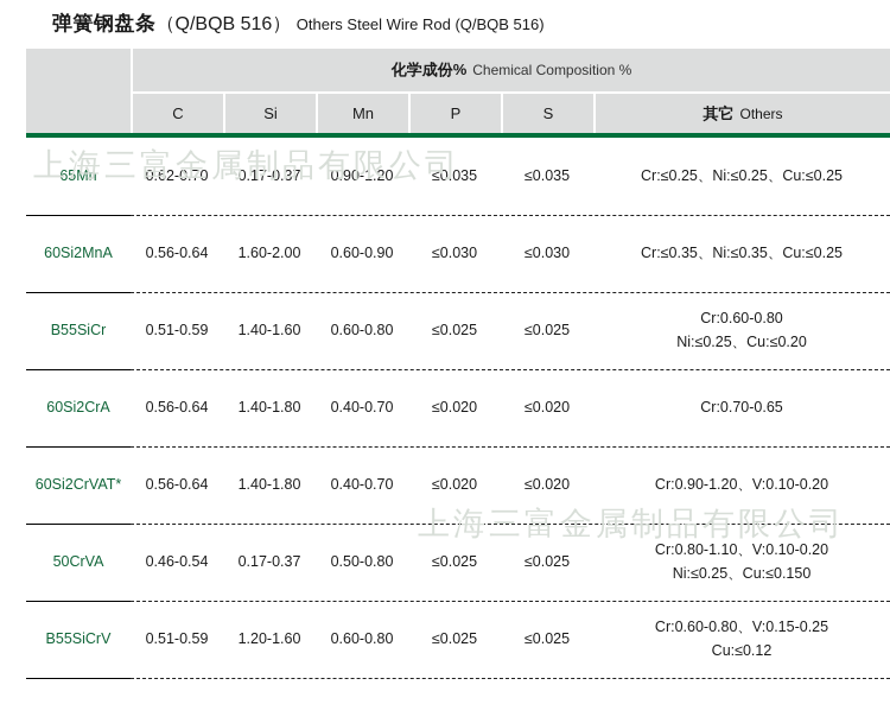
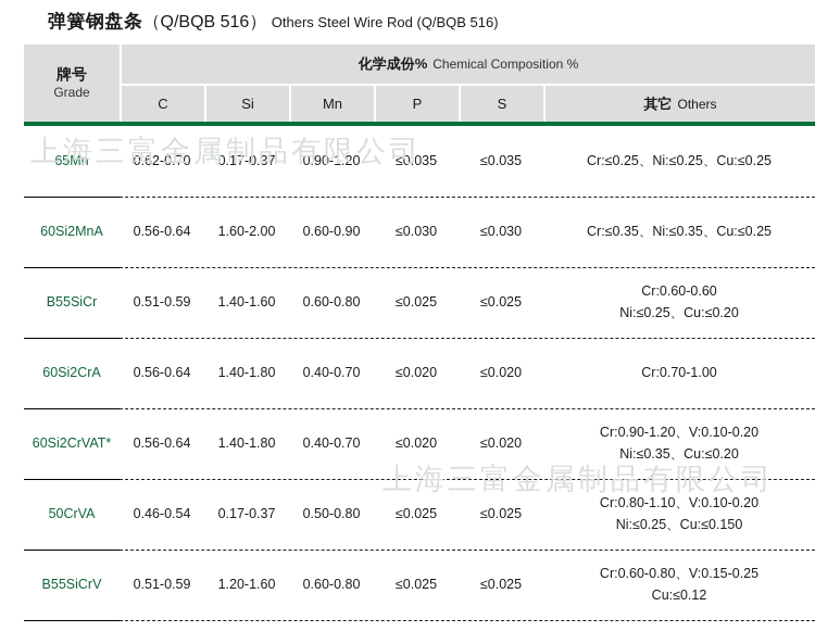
  弹簧钢盘条（Q/BQB 516） Others Steel Wire Rod (Q/BQB 516)
  上海三富金属制品有限公司
  上海三富金属制品有限公司
+ 牌号
+ Grade
  化学成份%
  Chemical Composition %
  C
  Si
  Mn
  P
  S
  其它
  Others
  65Mn
  0.62-0.70
  0.17-0.37
  0.90-1.20
  ≤0.035
  ≤0.035
  Cr:≤0.25、Ni:≤0.25、Cu:≤0.25
  60Si2MnA
  0.56-0.64
  1.60-2.00
  0.60-0.90
  ≤0.030
  ≤0.030
  Cr:≤0.35、Ni:≤0.35、Cu:≤0.25
  B55SiCr
  0.51-0.59
  1.40-1.60
  0.60-0.80
  ≤0.025
  ≤0.025
- Cr:0.60-0.80
+ Cr:0.60-0.60
  Ni:≤0.25、Cu:≤0.20
  60Si2CrA
  0.56-0.64
  1.40-1.80
  0.40-0.70
  ≤0.020
  ≤0.020
- Cr:0.70-0.65
+ Cr:0.70-1.00
  60Si2CrVAT*
  0.56-0.64
  1.40-1.80
  0.40-0.70
  ≤0.020
  ≤0.020
  Cr:0.90-1.20、V:0.10-0.20
+ Ni:≤0.35、Cu:≤0.20
  50CrVA
  0.46-0.54
  0.17-0.37
  0.50-0.80
  ≤0.025
  ≤0.025
  Cr:0.80-1.10、V:0.10-0.20
  Ni:≤0.25、Cu:≤0.150
  B55SiCrV
  0.51-0.59
  1.20-1.60
  0.60-0.80
  ≤0.025
  ≤0.025
  Cr:0.60-0.80、V:0.15-0.25
  Cu:≤0.12
